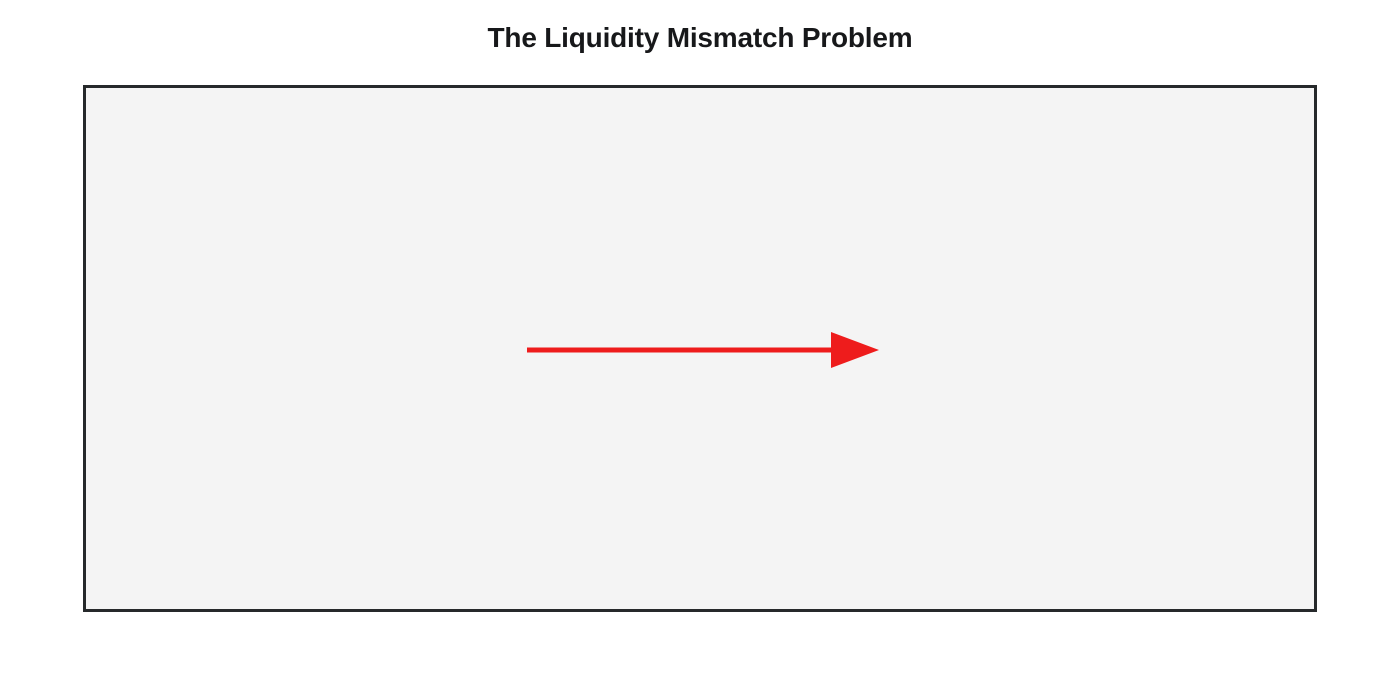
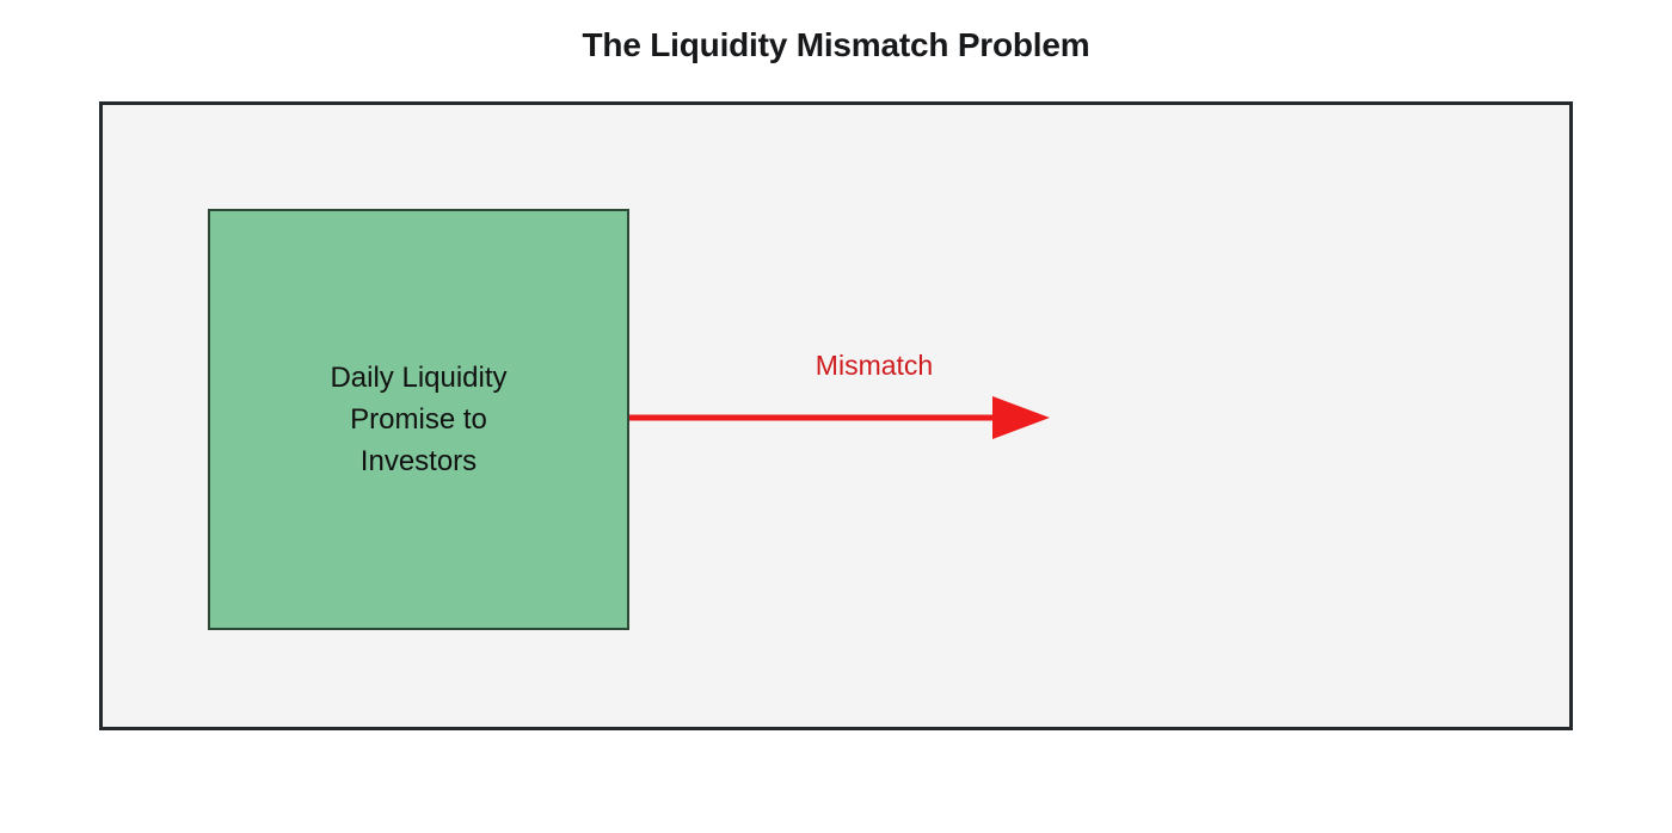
  The Liquidity Mismatch Problem
+ Daily Liquidity
+ Promise to
+ Investors
+ Mismatch
